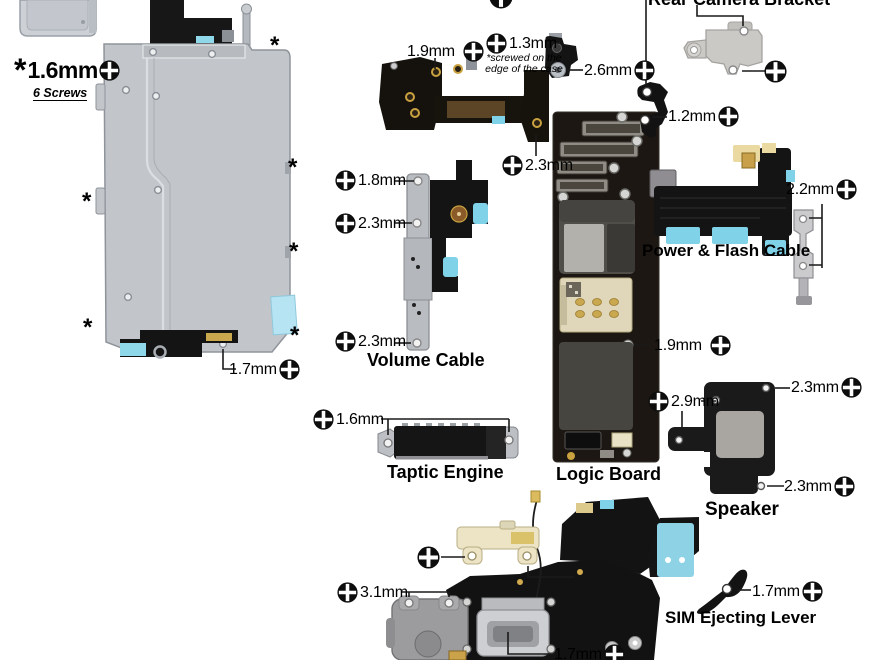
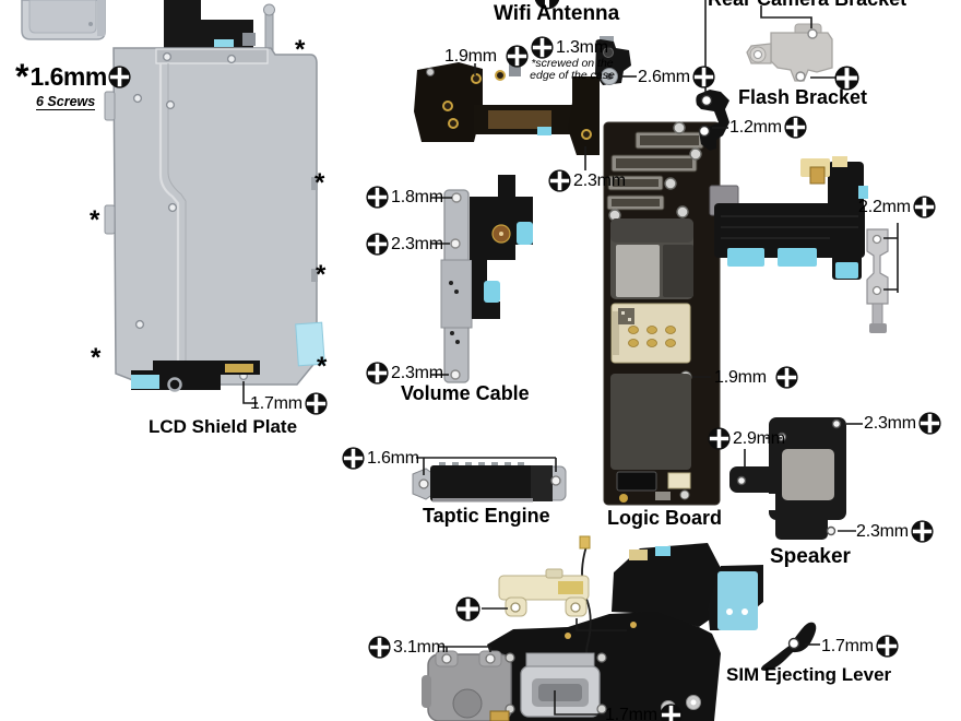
  *
  1.6mm
  6 Screws
  *
  *
  *
  *
  *
  *
  1.9mm
  1.3mm
  *screwed on the
  edge of the case
  2.6mm
  1.2mm
  2.3mm
  1.8mm
  2.3mm
  2.3mm
  1.7mm
  1.6mm
  2.2mm
  1.9mm
  2.9mm
  2.3mm
  2.3mm
  3.1mm
  1.7mm
  1.7mm
+ Wifi Antenna
+ Flash Bracket
+ LCD Shield Plate
  Volume Cable
- Power & Flash Cable
  Logic Board
  Taptic Engine
  Speaker
  SIM Ejecting Lever
